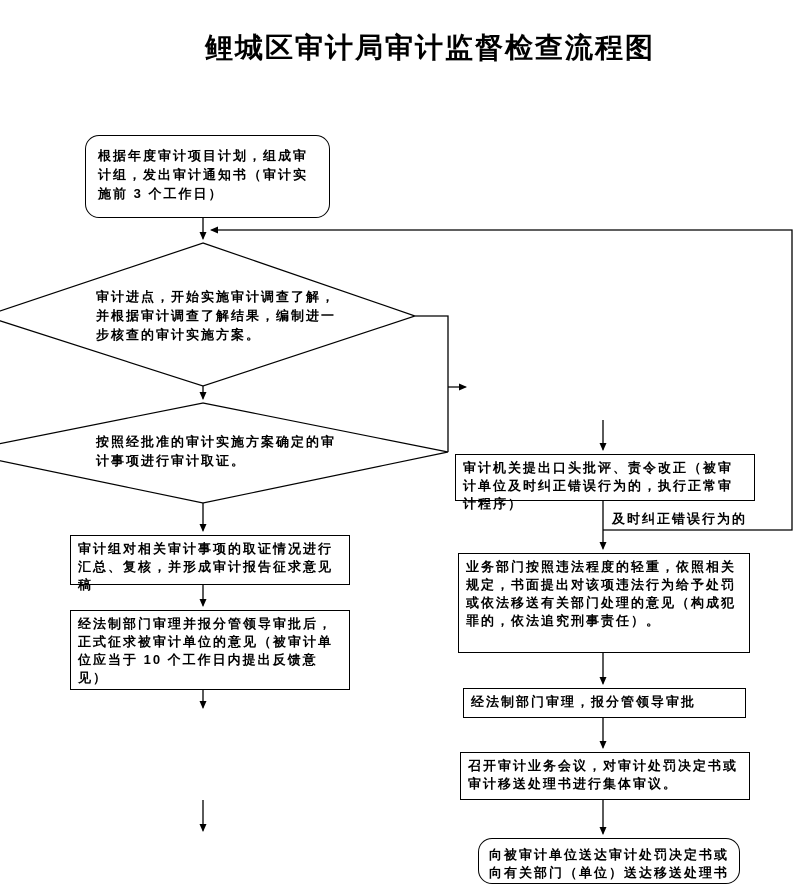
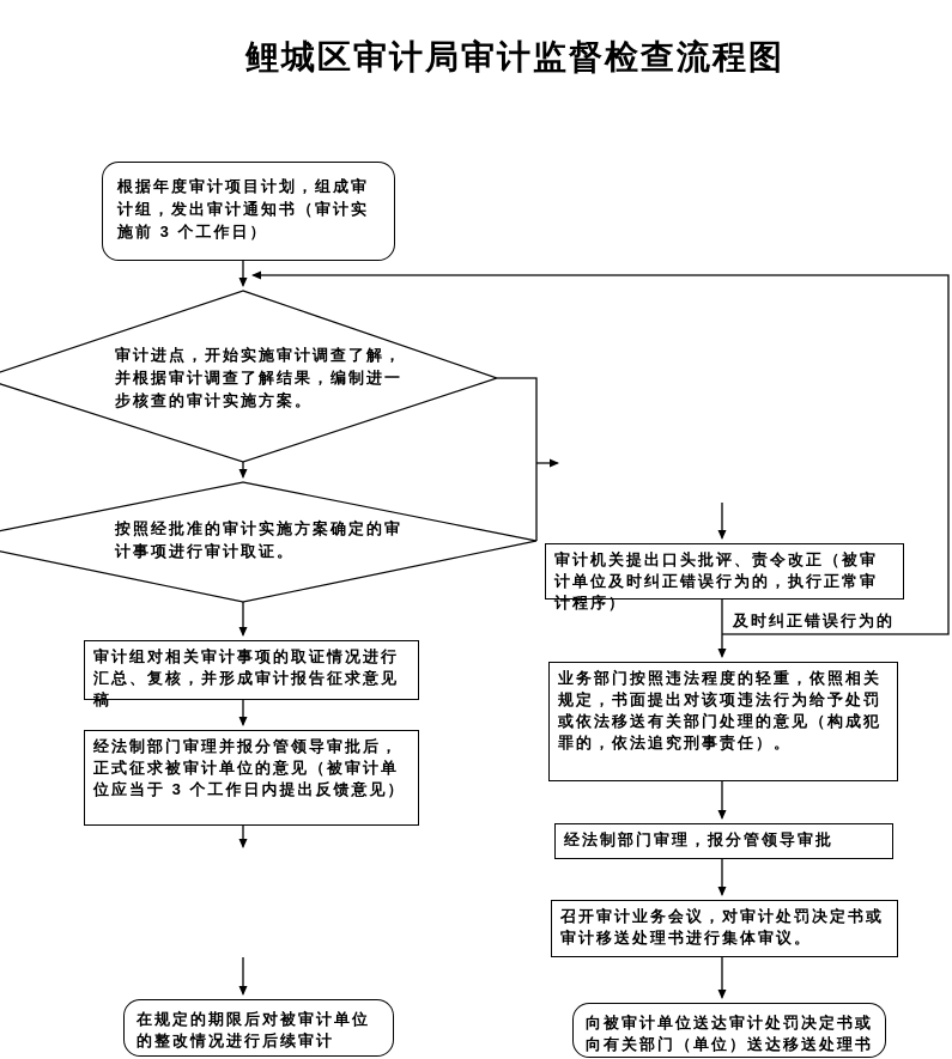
  鲤城区审计局审计监督检查流程图
  根据年度审计项目计划，组成审计组，发出审计通知书（审计实施前 3 个工作日）
  审计进点，开始实施审计调查了解，并根据审计调查了解结果，编制进一步核查的审计实施方案。
  按照经批准的审计实施方案确定的审计事项进行审计取证。
  审计组对相关审计事项的取证情况进行汇总、复核，并形成审计报告征求意见稿
- 经法制部门审理并报分管领导审批后，正式征求被审计单位的意见（被审计单位应当于 10 个工作日内提出反馈意见）
+ 经法制部门审理并报分管领导审批后，正式征求被审计单位的意见（被审计单位应当于 3 个工作日内提出反馈意见）
+ 在规定的期限后对被审计单位的整改情况进行后续审计
  审计机关提出口头批评、责令改正（被审计单位及时纠正错误行为的，执行正常审计程序）
  及时纠正错误行为的
  业务部门按照违法程度的轻重，依照相关规定，书面提出对该项违法行为给予处罚或依法移送有关部门处理的意见（构成犯罪的，依法追究刑事责任）。
  经法制部门审理，报分管领导审批
  召开审计业务会议，对审计处罚决定书或审计移送处理书进行集体审议。
  向被审计单位送达审计处罚决定书或向有关部门（单位）送达移送处理书
